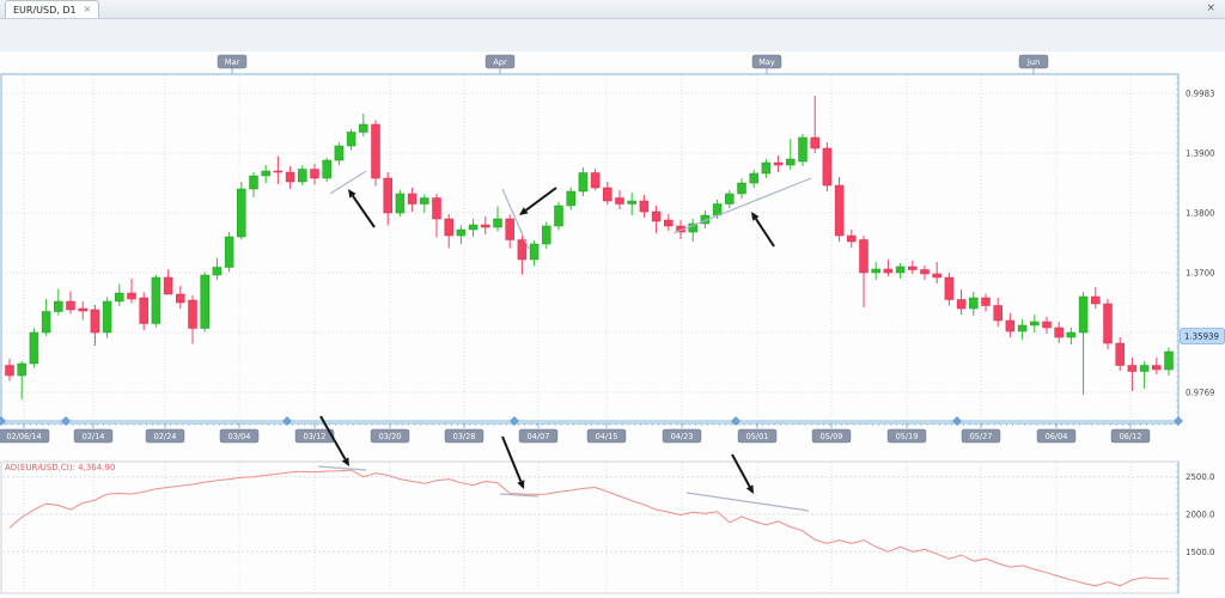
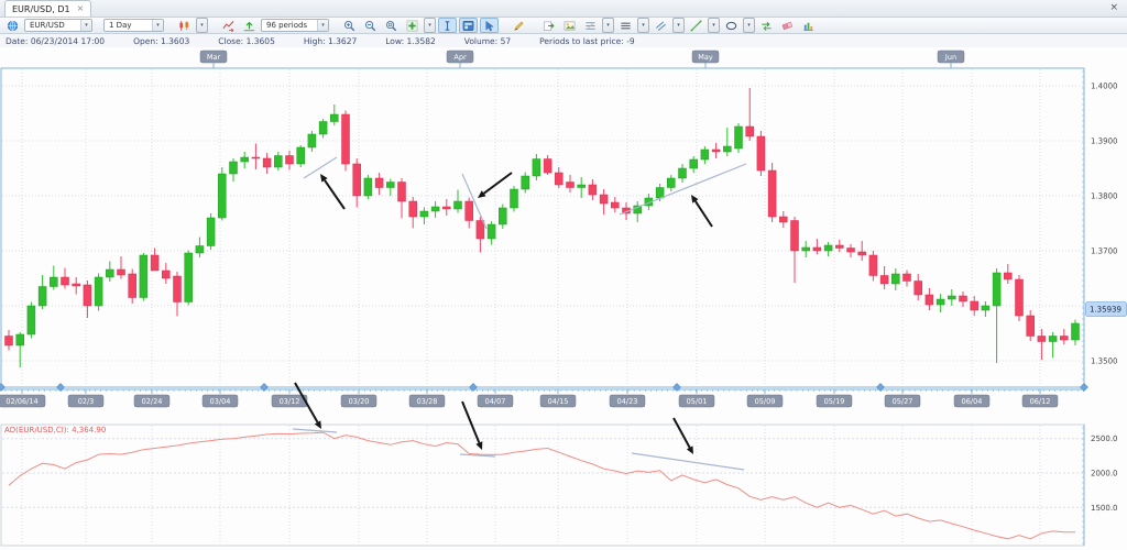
  EUR/USD, D1
  ×
  ×
+ EUR/USD
+ 1 Day
+ 96 periods
+ Date: 06/23/2014 17:00
+ Open: 1.3603
+ Close: 1.3605
+ High: 1.3627
+ Low: 1.3582
+ Volume: 57
+ Periods to last price: -9
  Mar
  Apr
  May
  Jun
  02/06/14
- 02/14
+ 02/3
  02/24
  03/04
  03/12
  03/20
  03/28
  04/07
  04/15
  04/23
  05/01
  05/09
  05/19
  05/27
  06/04
  06/12
- 0.9983
+ 1.4000
  1.3900
  1.3800
  1.3700
- 0.9769
+ 1.3500
  2500.0
  2000.0
  1500.0
  AD(EUR/USD,CI): 4,364.90
  1.35939
